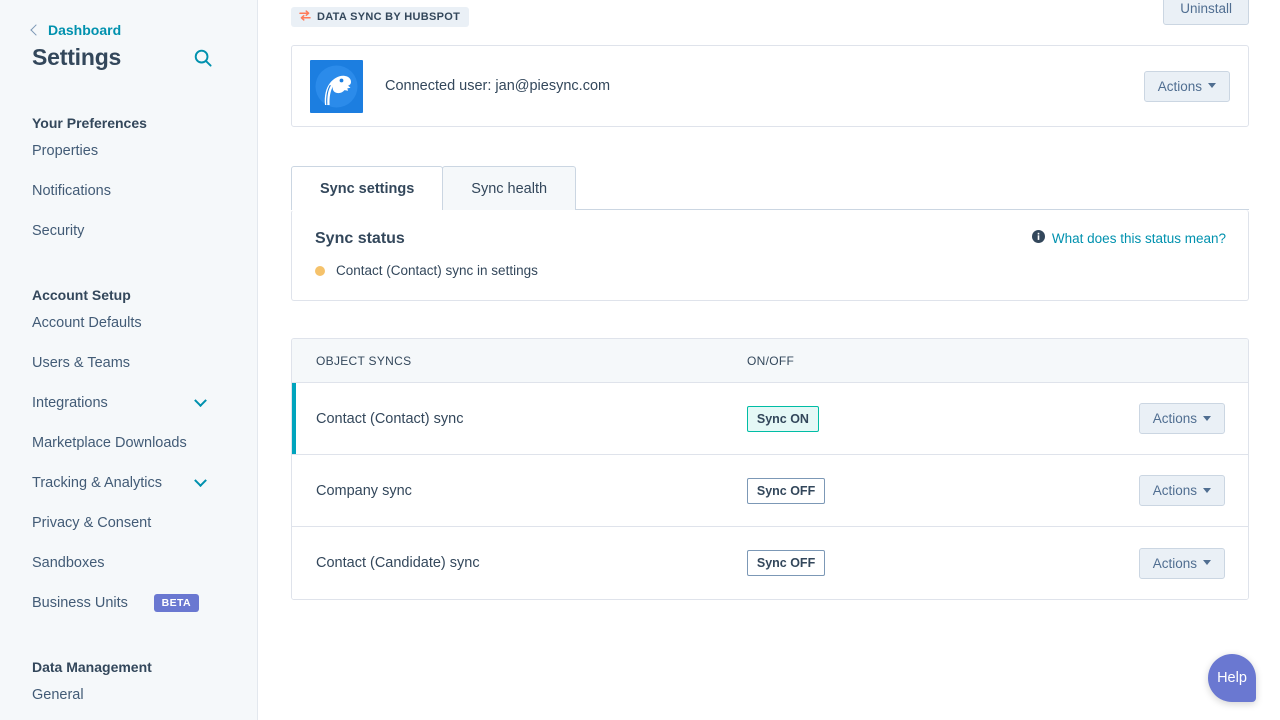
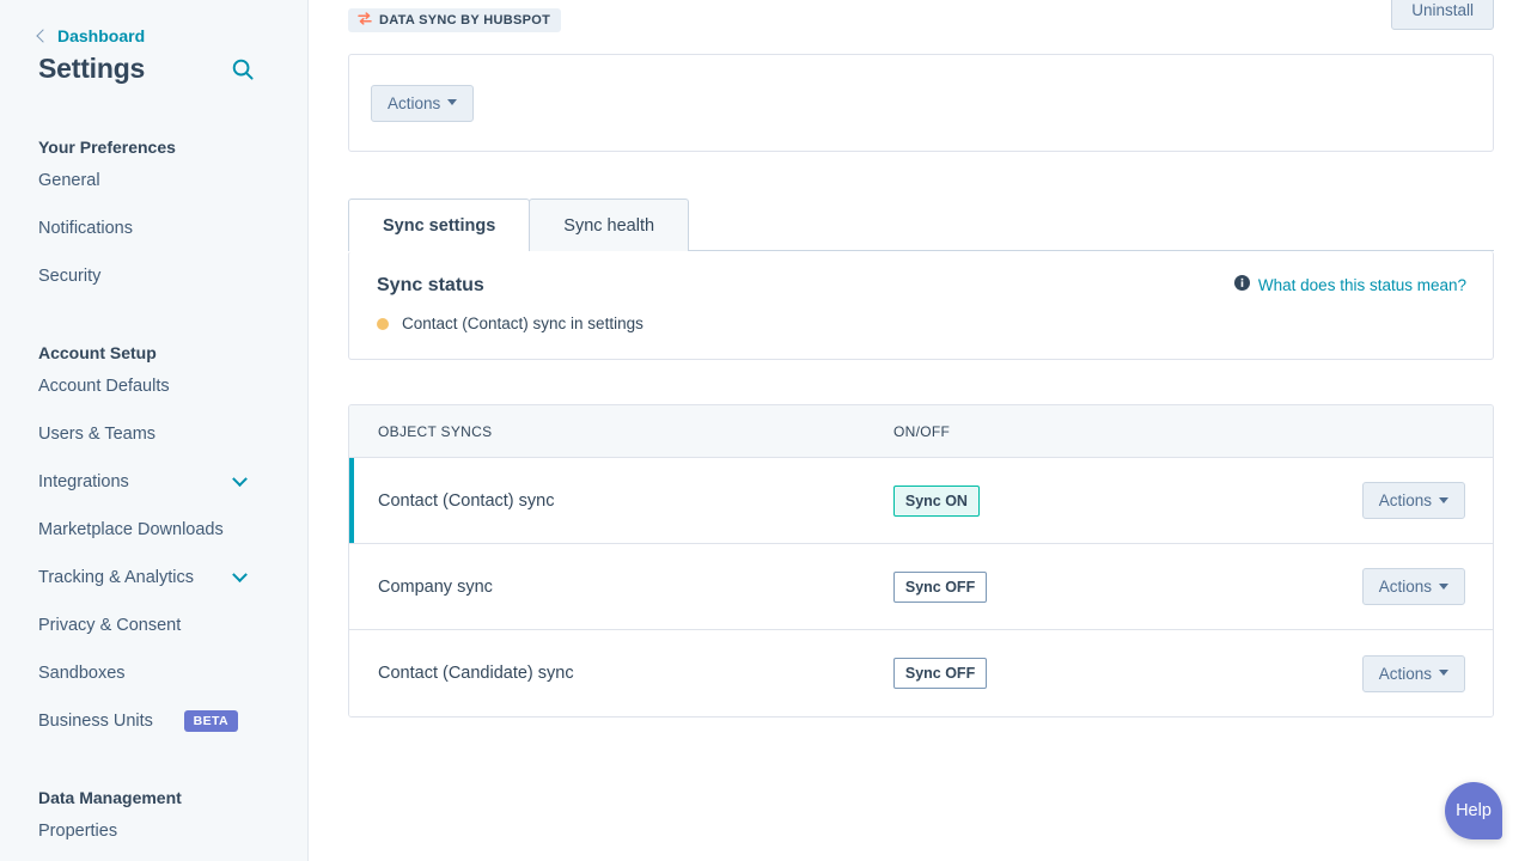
  Dashboard
  Settings
  Your Preferences
- Properties
+ General
  Notifications
  Security
  Account Setup
  Account Defaults
  Users & Teams
  Integrations
  Marketplace Downloads
  Tracking & Analytics
  Privacy & Consent
  Sandboxes
  Business Units
  BETA
  Data Management
- General
+ Properties
  DATA SYNC BY HUBSPOT
  Uninstall
- Connected user: jan@piesync.com
  Actions
  Sync settings
  Sync health
  Sync status
  What does this status mean?
  Contact (Contact) sync in settings
  OBJECT SYNCS
  ON/OFF
  Contact (Contact) sync
  Sync ON
  Actions
  Company sync
  Sync OFF
  Actions
  Contact (Candidate) sync
  Sync OFF
  Actions
  Help
